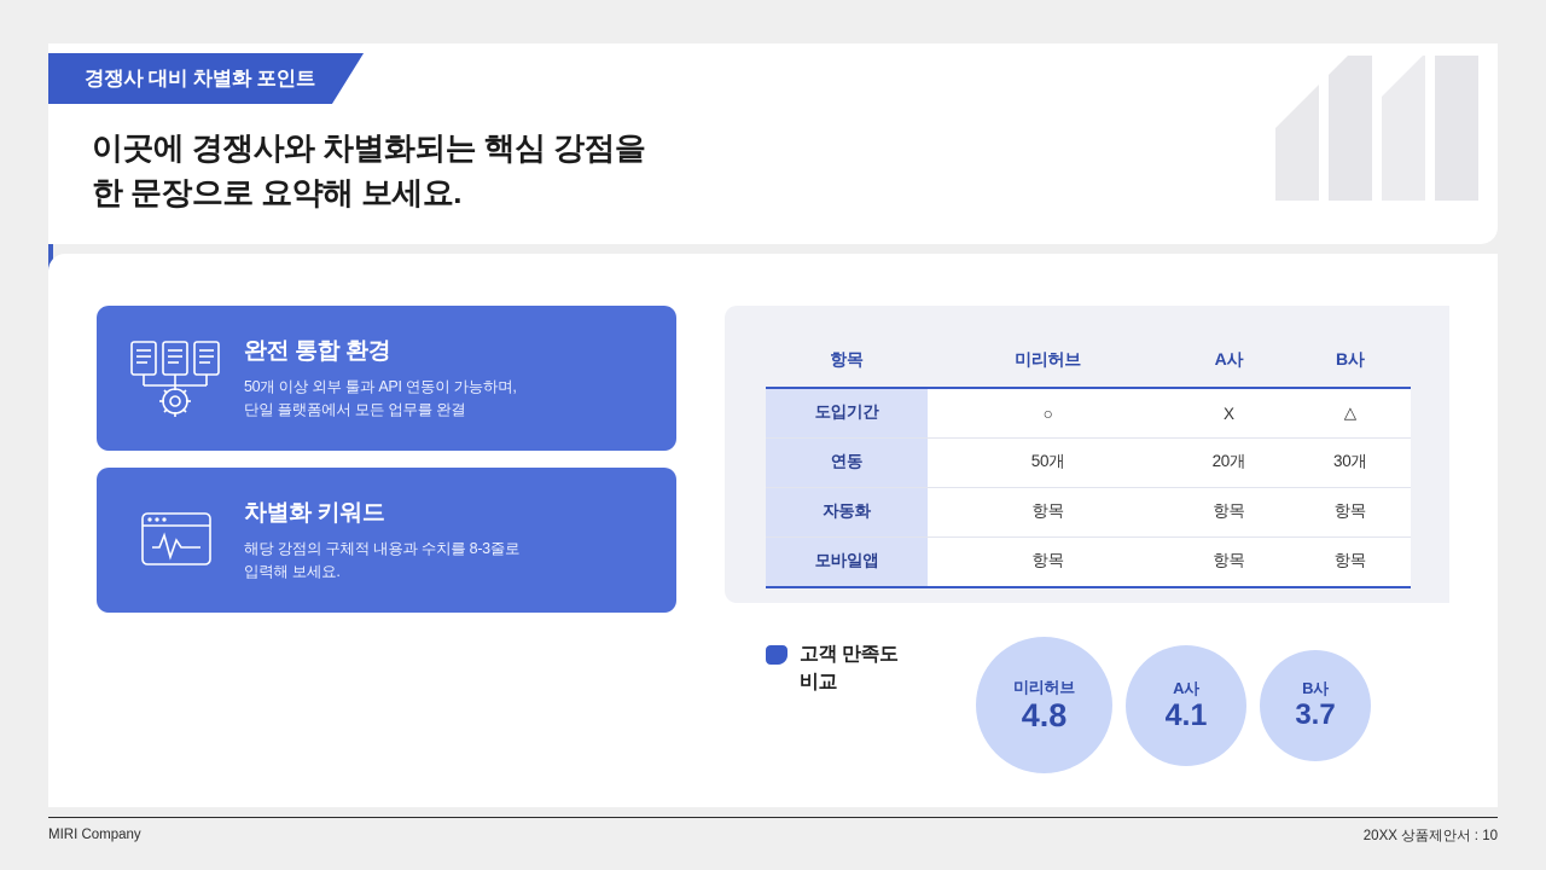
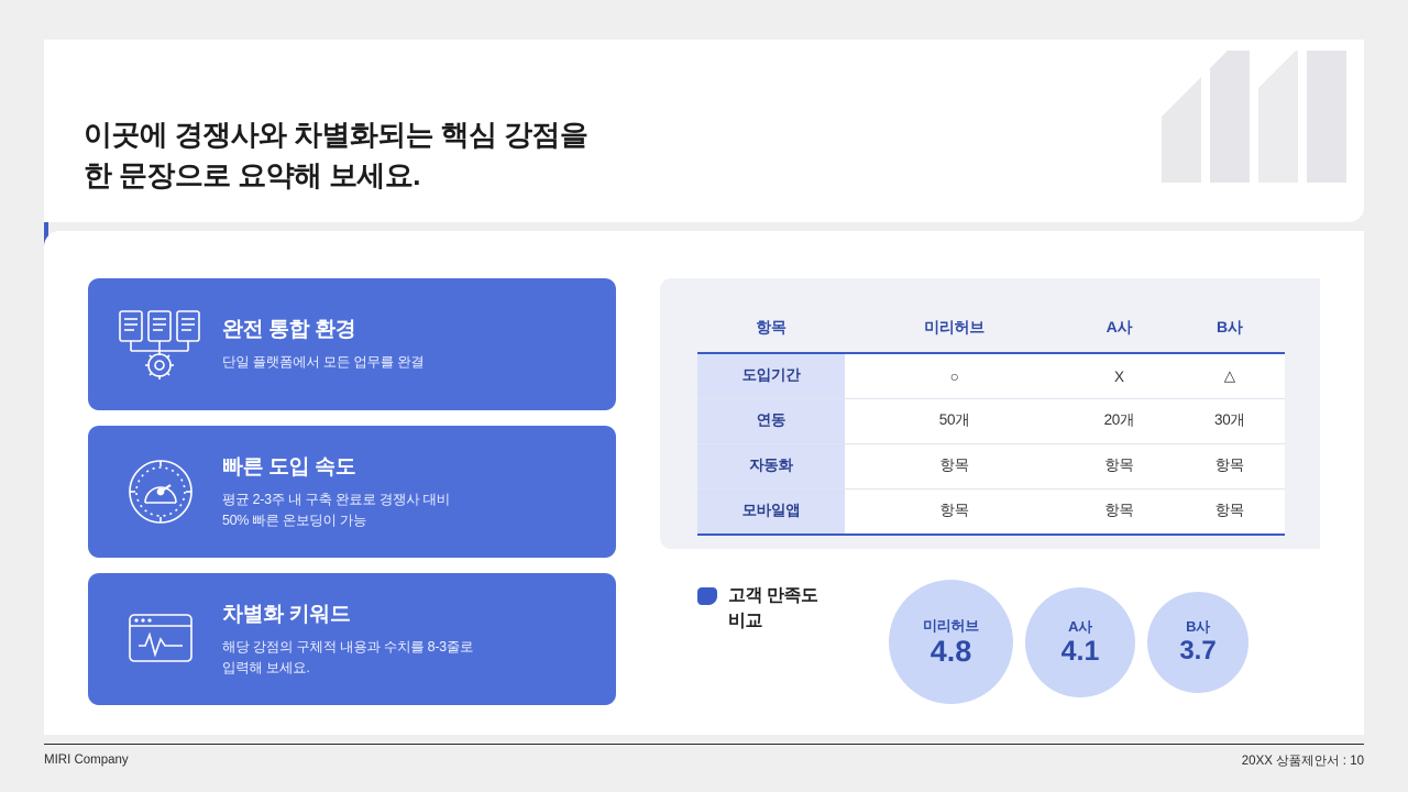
- 경쟁사 대비 차별화 포인트
  이곳에 경쟁사와 차별화되는 핵심 강점을
  한 문장으로 요약해 보세요.
  완전 통합 환경
- 50개 이상 외부 툴과 API 연동이 가능하며,
  단일 플랫폼에서 모든 업무를 완결
+ 빠른 도입 속도
+ 평균 2-3주 내 구축 완료로 경쟁사 대비
+ 50% 빠른 온보딩이 가능
  차별화 키워드
  해당 강점의 구체적 내용과 수치를 8-3줄로
  입력해 보세요.
  항목	미리허브	A사	B사
  도입기간	○	X	△
  연동	50개	20개	30개
  자동화	항목	항목	항목
  모바일앱	항목	항목	항목
  고객 만족도
  비교
  미리허브
  4.8
  A사
  4.1
  B사
  3.7
  MIRI Company
  20XX 상품제안서 : 10
